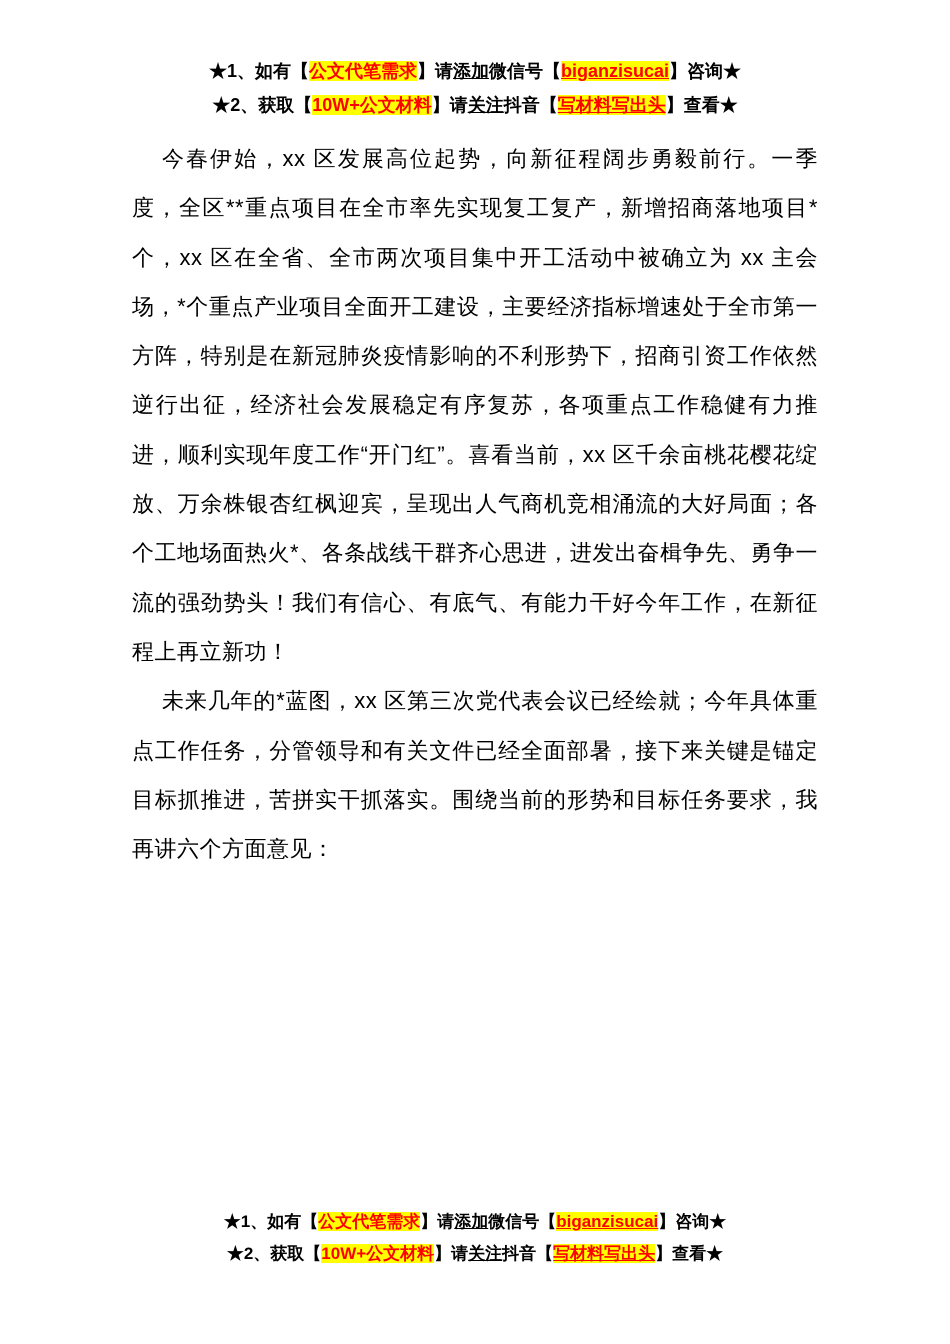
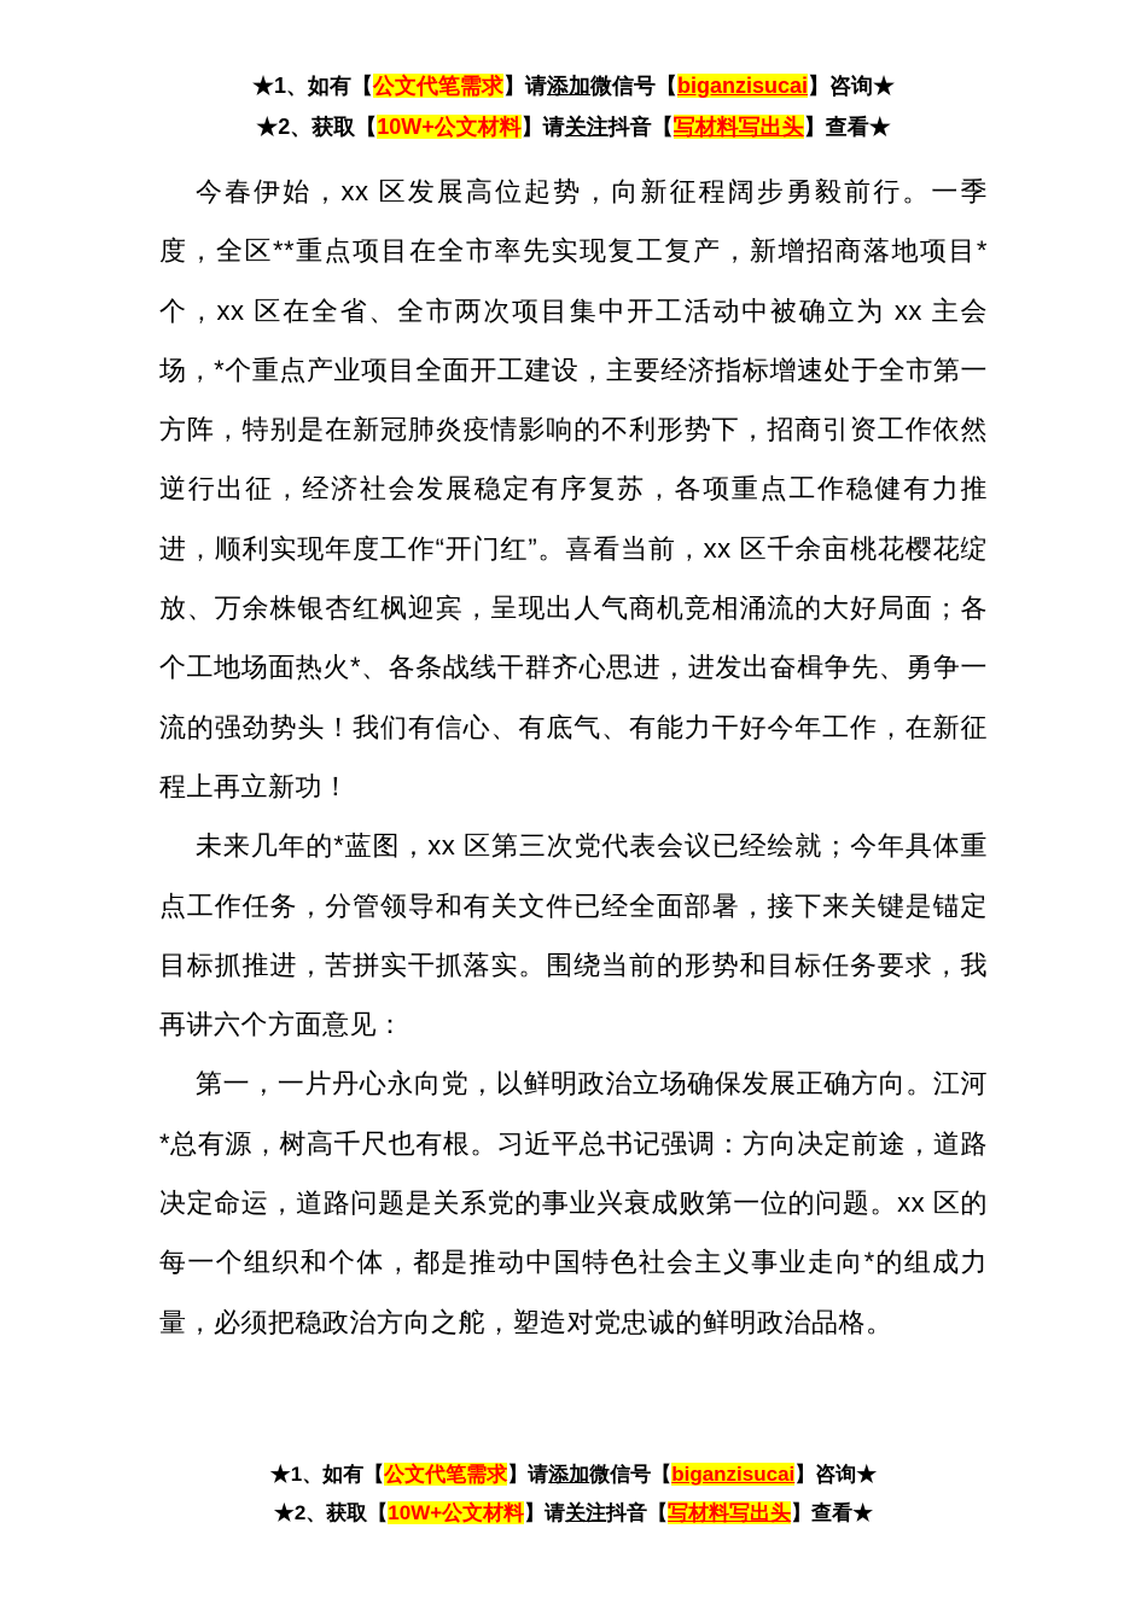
  ★1、如有【公文代笔需求】请添加微信号【biganzisucai】咨询★
  ★2、获取【10W+公文材料】请关注抖音【写材料写出头】查看★
  今春伊始，xx 区发展高位起势，向新征程阔步勇毅前行。一季度，全区**重点项目在全市率先实现复工复产，新增招商落地项目*个，xx 区在全省、全市两次项目集中开工活动中被确立为 xx 主会场，*个重点产业项目全面开工建设，主要经济指标增速处于全市第一方阵，特别是在新冠肺炎疫情影响的不利形势下，招商引资工作依然逆行出征，经济社会发展稳定有序复苏，各项重点工作稳健有力推进，顺利实现年度工作“开门红”。喜看当前，xx 区千余亩桃花樱花绽放、万余株银杏红枫迎宾，呈现出人气商机竞相涌流的大好局面；各个工地场面热火*、各条战线干群齐心思进，进发出奋楫争先、勇争一流的强劲势头！我们有信心、有底气、有能力干好今年工作，在新征程上再立新功！
  未来几年的*蓝图，xx 区第三次党代表会议已经绘就；今年具体重点工作任务，分管领导和有关文件已经全面部暑，接下来关键是锚定目标抓推进，苦拼实干抓落实。围绕当前的形势和目标任务要求，我再讲六个方面意见：
+ 第一，一片丹心永向党，以鲜明政治立场确保发展正确方向。江河*总有源，树高千尺也有根。习近平总书记强调：方向决定前途，道路决定命运，道路问题是关系党的事业兴衰成败第一位的问题。xx 区的每一个组织和个体，都是推动中国特色社会主义事业走向*的组成力量，必须把稳政治方向之舵，塑造对党忠诚的鲜明政治品格。
  ★1、如有【公文代笔需求】请添加微信号【biganzisucai】咨询★
  ★2、获取【10W+公文材料】请关注抖音【写材料写出头】查看★
